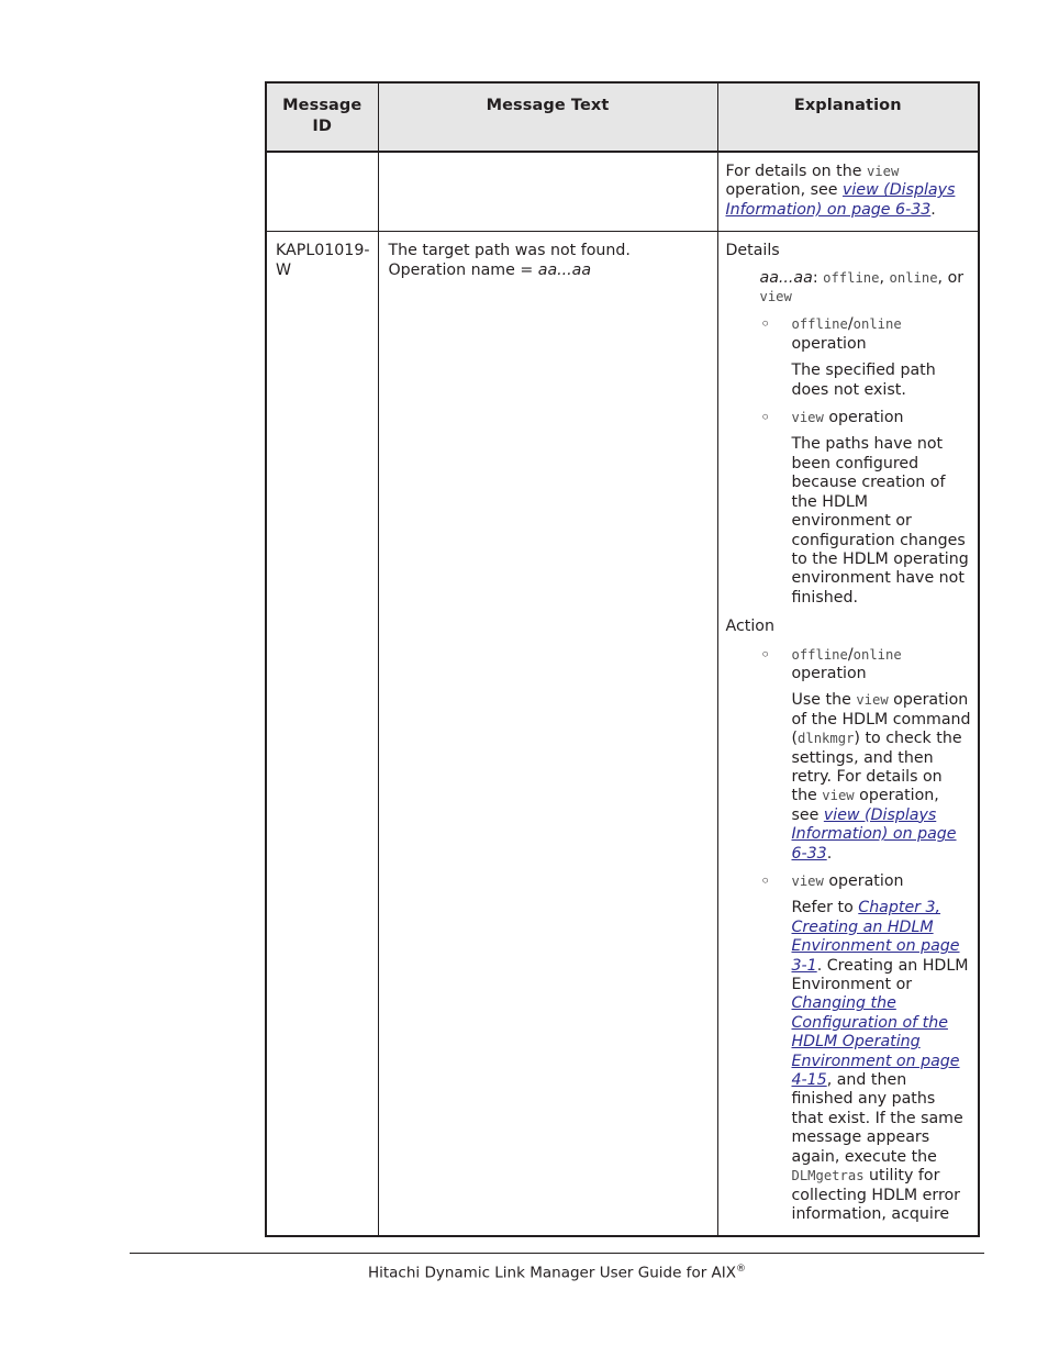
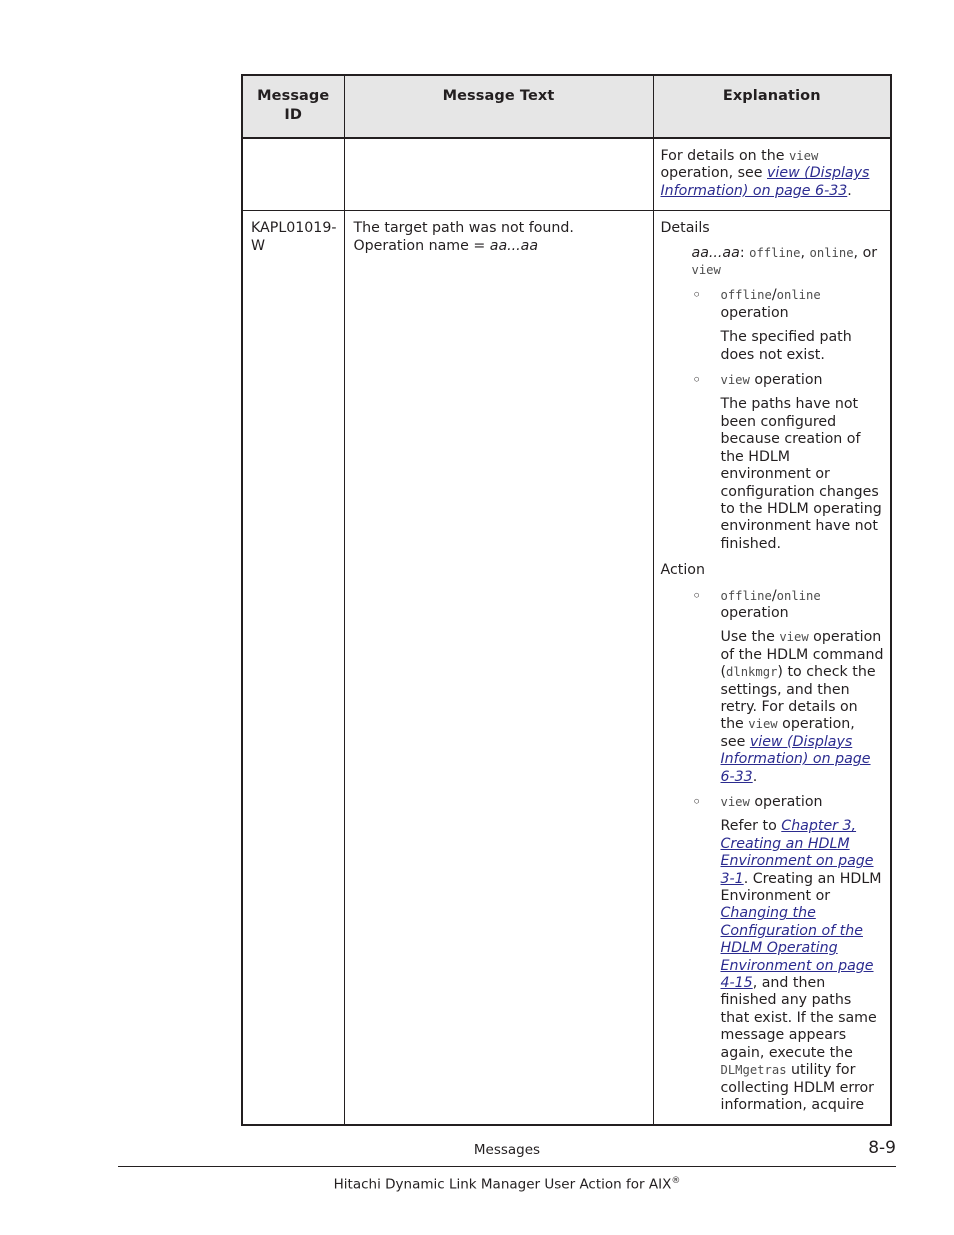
  Message ID	Message Text	Explanation
  		For details on the view operation, see view (Displays Information) on page 6-33.
  KAPL01019-W	The target path was not found. Operation name = aa...aa	Details aa...aa: offline, online, or view ◦ offline/online operation The specified path does not exist. ◦ view operation The paths have not been configured because creation of the HDLM environment or configuration changes to the HDLM operating environment have not finished. Action ◦ offline/online operation Use the view operation of the HDLM command (dlnkmgr) to check the settings, and then retry. For details on the view operation, see view (Displays Information) on page 6-33. ◦ view operation Refer to Chapter 3, Creating an HDLM Environment on page 3-1. Creating an HDLM Environment or Changing the Configuration of the HDLM Operating Environment on page 4-15, and then finished any paths that exist. If the same message appears again, execute the DLMgetras utility for collecting HDLM error information, acquire
+ Messages
+ 8-9
- Hitachi Dynamic Link Manager User Guide for AIX®
+ Hitachi Dynamic Link Manager User Action for AIX®
